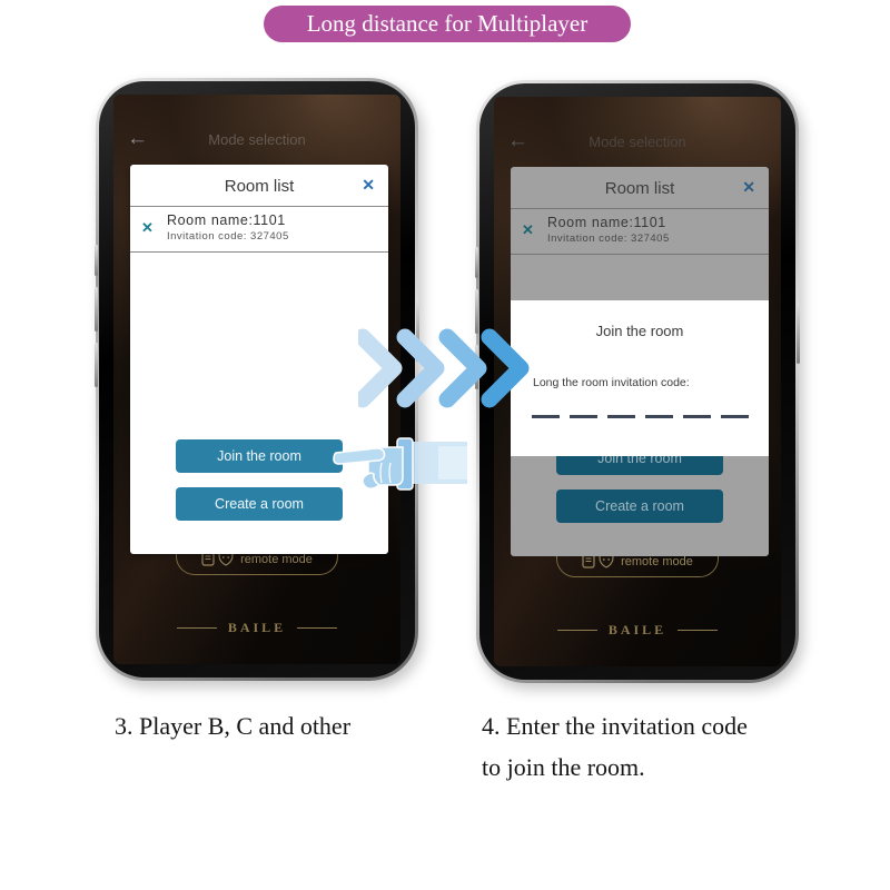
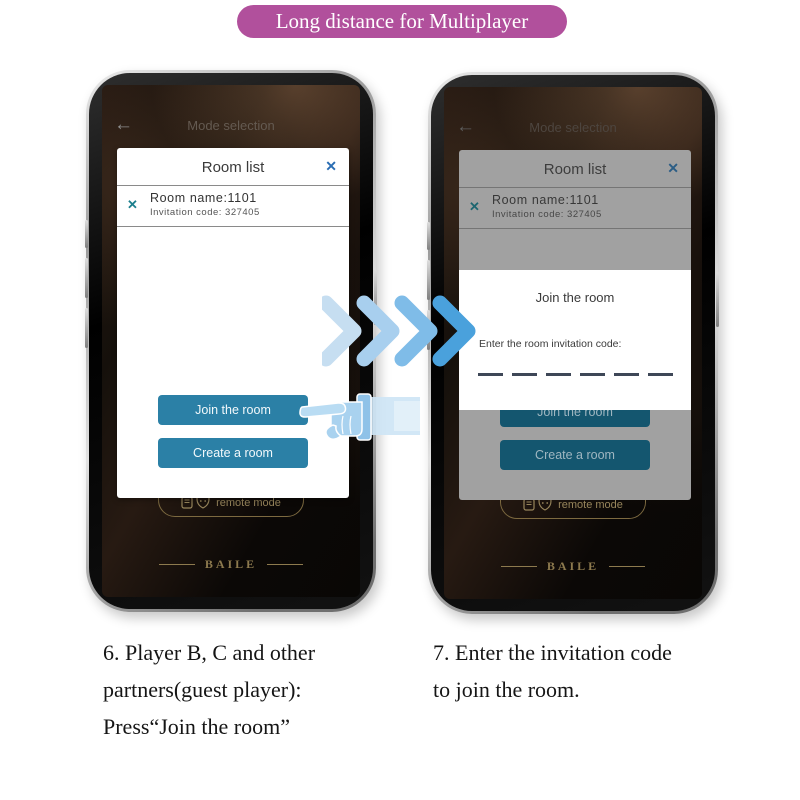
  Long distance for Multiplayer
  ←
  Mode selection
  Room list
  ✕
  ✕
  Room name:1101
  Invitation code: 327405
  Join the room
  Create a room
  remote mode
  BAILE
  ←
  Mode selection
  Room list
  ✕
  ✕
  Room name:1101
  Invitation code: 327405
  Join the room
  Create a room
  Join the room
- Long the room invitation code:
+ Enter the room invitation code:
  remote mode
  BAILE
- 3. Player B, C and other
+ 6. Player B, C and other
+ partners(guest player):
+ Press“Join the room”
- 4. Enter the invitation code
+ 7. Enter the invitation code
  to join the room.
